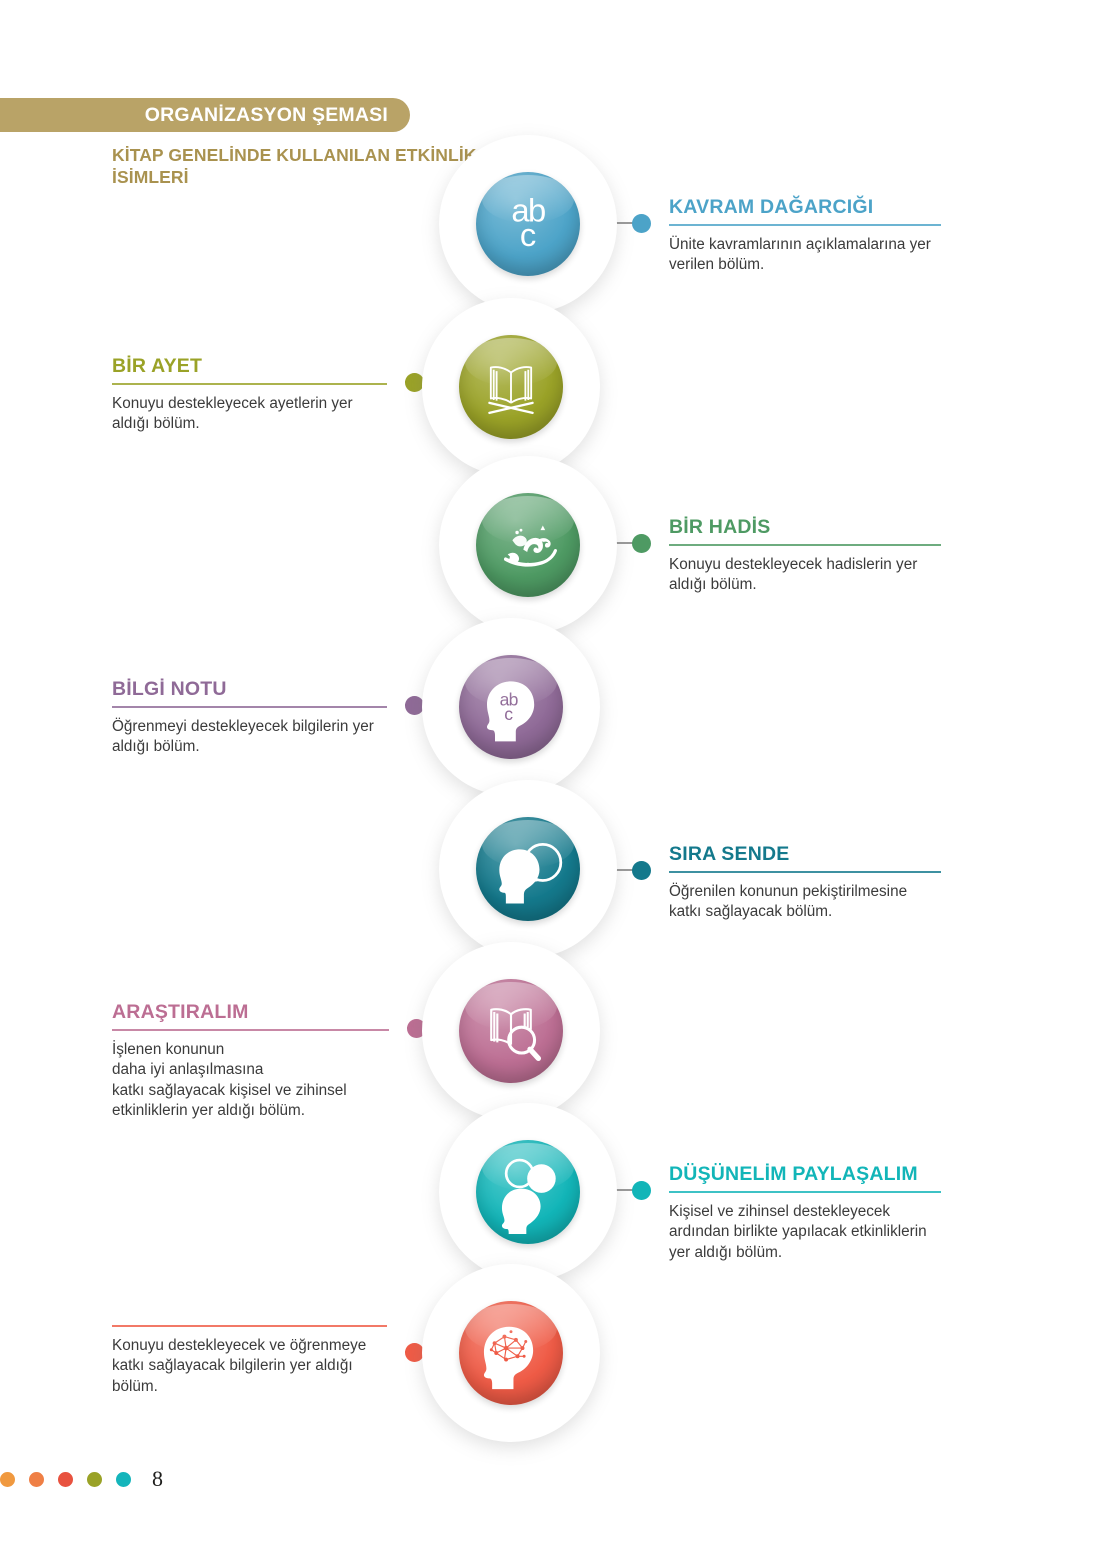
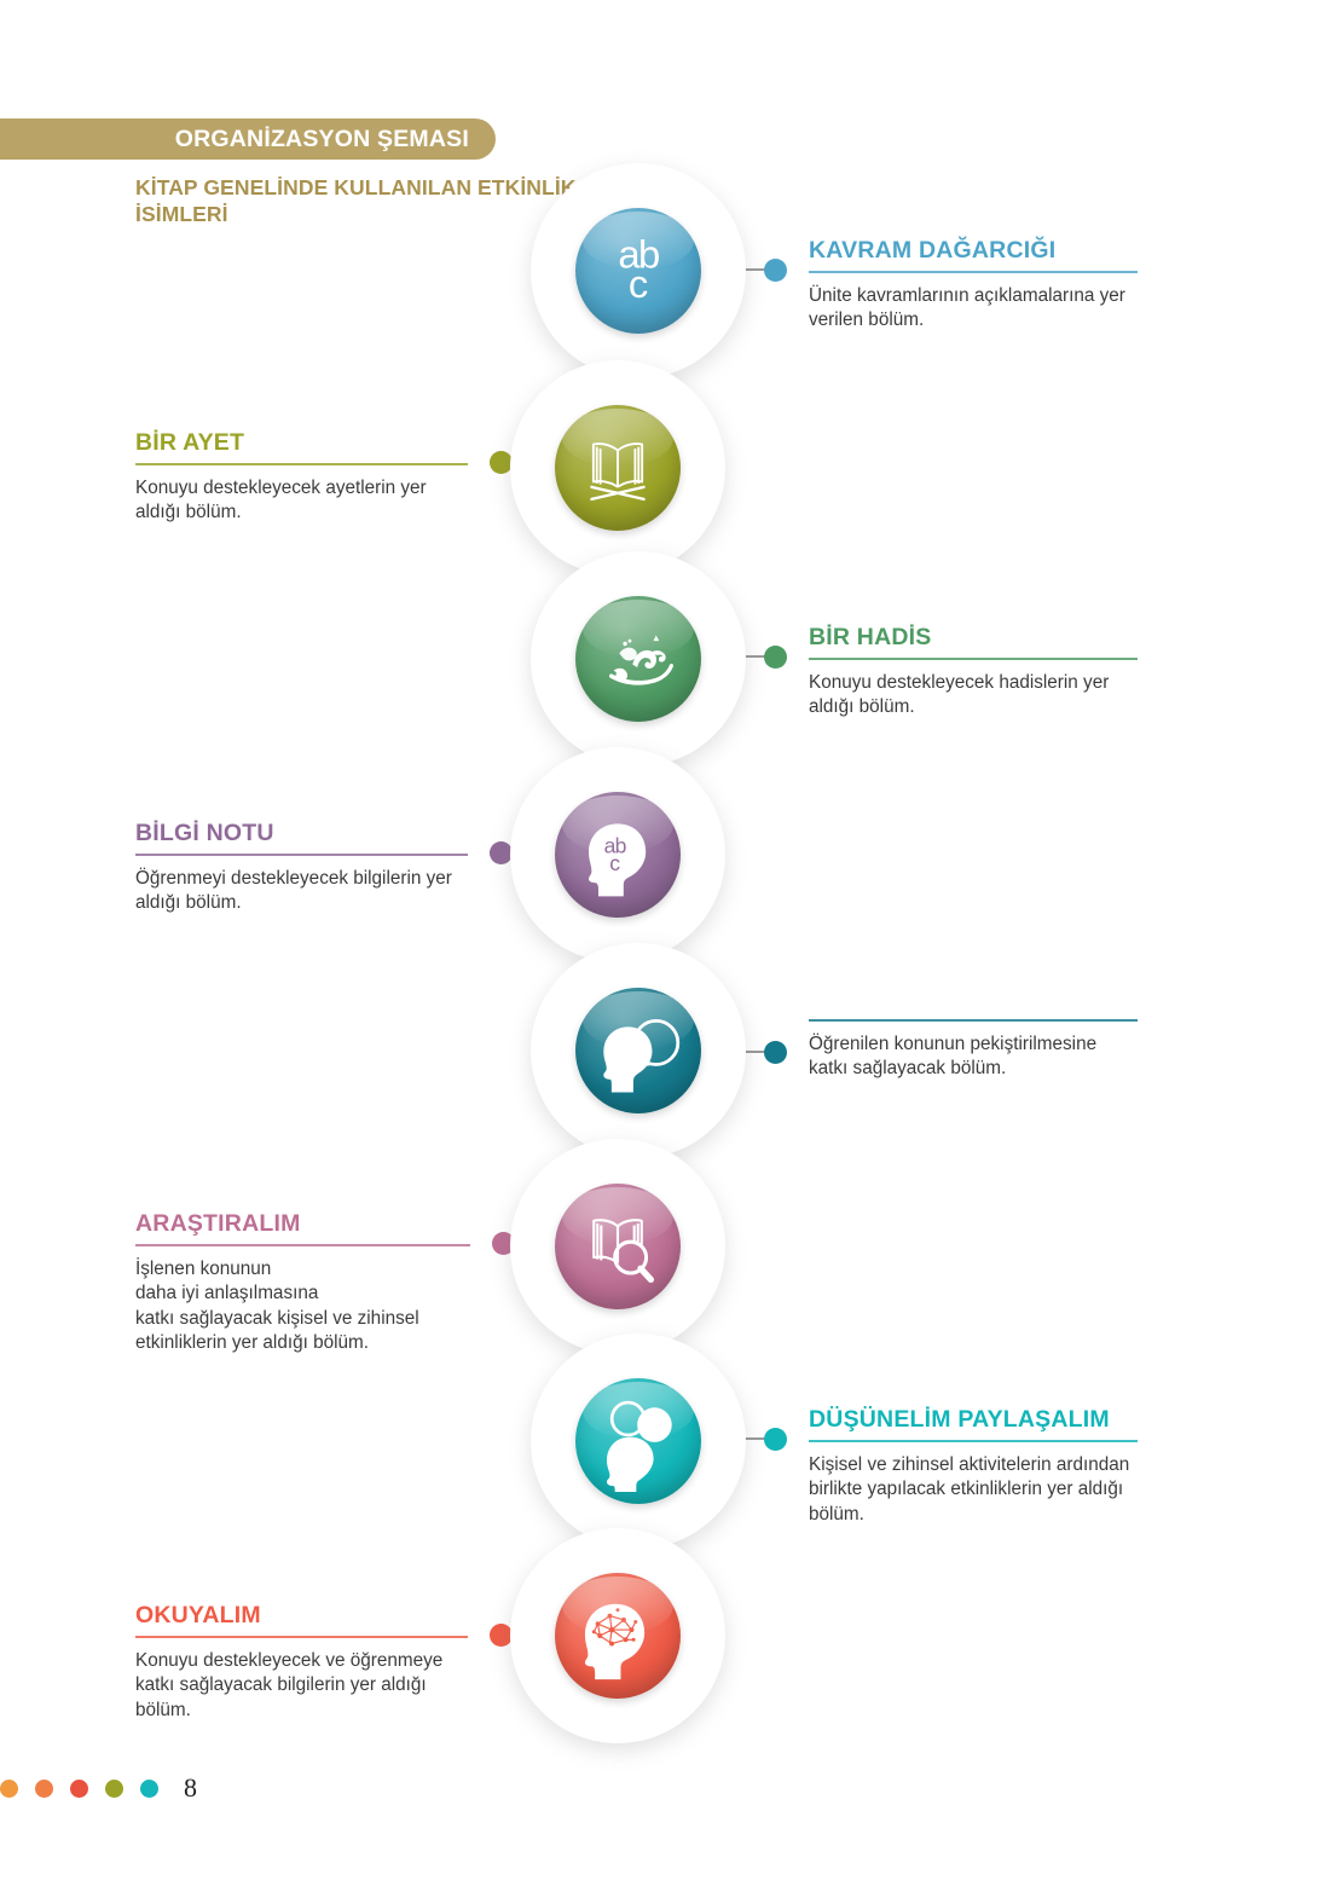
  ORGANİZASYON ŞEMASI
  KİTAP GENELİNDE KULLANILAN ETKİNLİ İSİMLERİ
  c
  KAVRAM DAĞARCIĞI
  Ünite kavramlarının açıklamalarına yer verilen bölüm.
  BİR AYET
  Konuyu destekleyecek ayetlerin yer aldığı bölüm.
  BİR HADİS
  Konuyu destekleyecek hadislerin yer aldığı bölüm.
  c
  BİLGİ NOTU
  Öğrenmeyi destekleyecek bilgilerin yer aldığı bölüm.
- SIRA SENDE
  Öğrenilen konunun pekiştirilmesine katkı sağlayacak bölüm.
  ARAŞTIRALIM
  İşlenen konunun
  daha iyi anlaşılmasına
  katkı sağlayacak kişisel ve zihinsel
  etkinliklerin yer aldığı bölüm.
  DÜŞÜNELİM PAYLAŞALIM
- Kişisel ve zihinsel destekleyecek ardından birlikte yapılacak etkinliklerin yer aldığı bölüm.
+ Kişisel ve zihinsel aktivitelerin ardından birlikte yapılacak etkinliklerin yer aldığı bölüm.
+ OKUYALIM
  Konuyu destekleyecek ve öğrenmeye katkı sağlayacak bilgilerin yer aldığı bölüm.
  8
